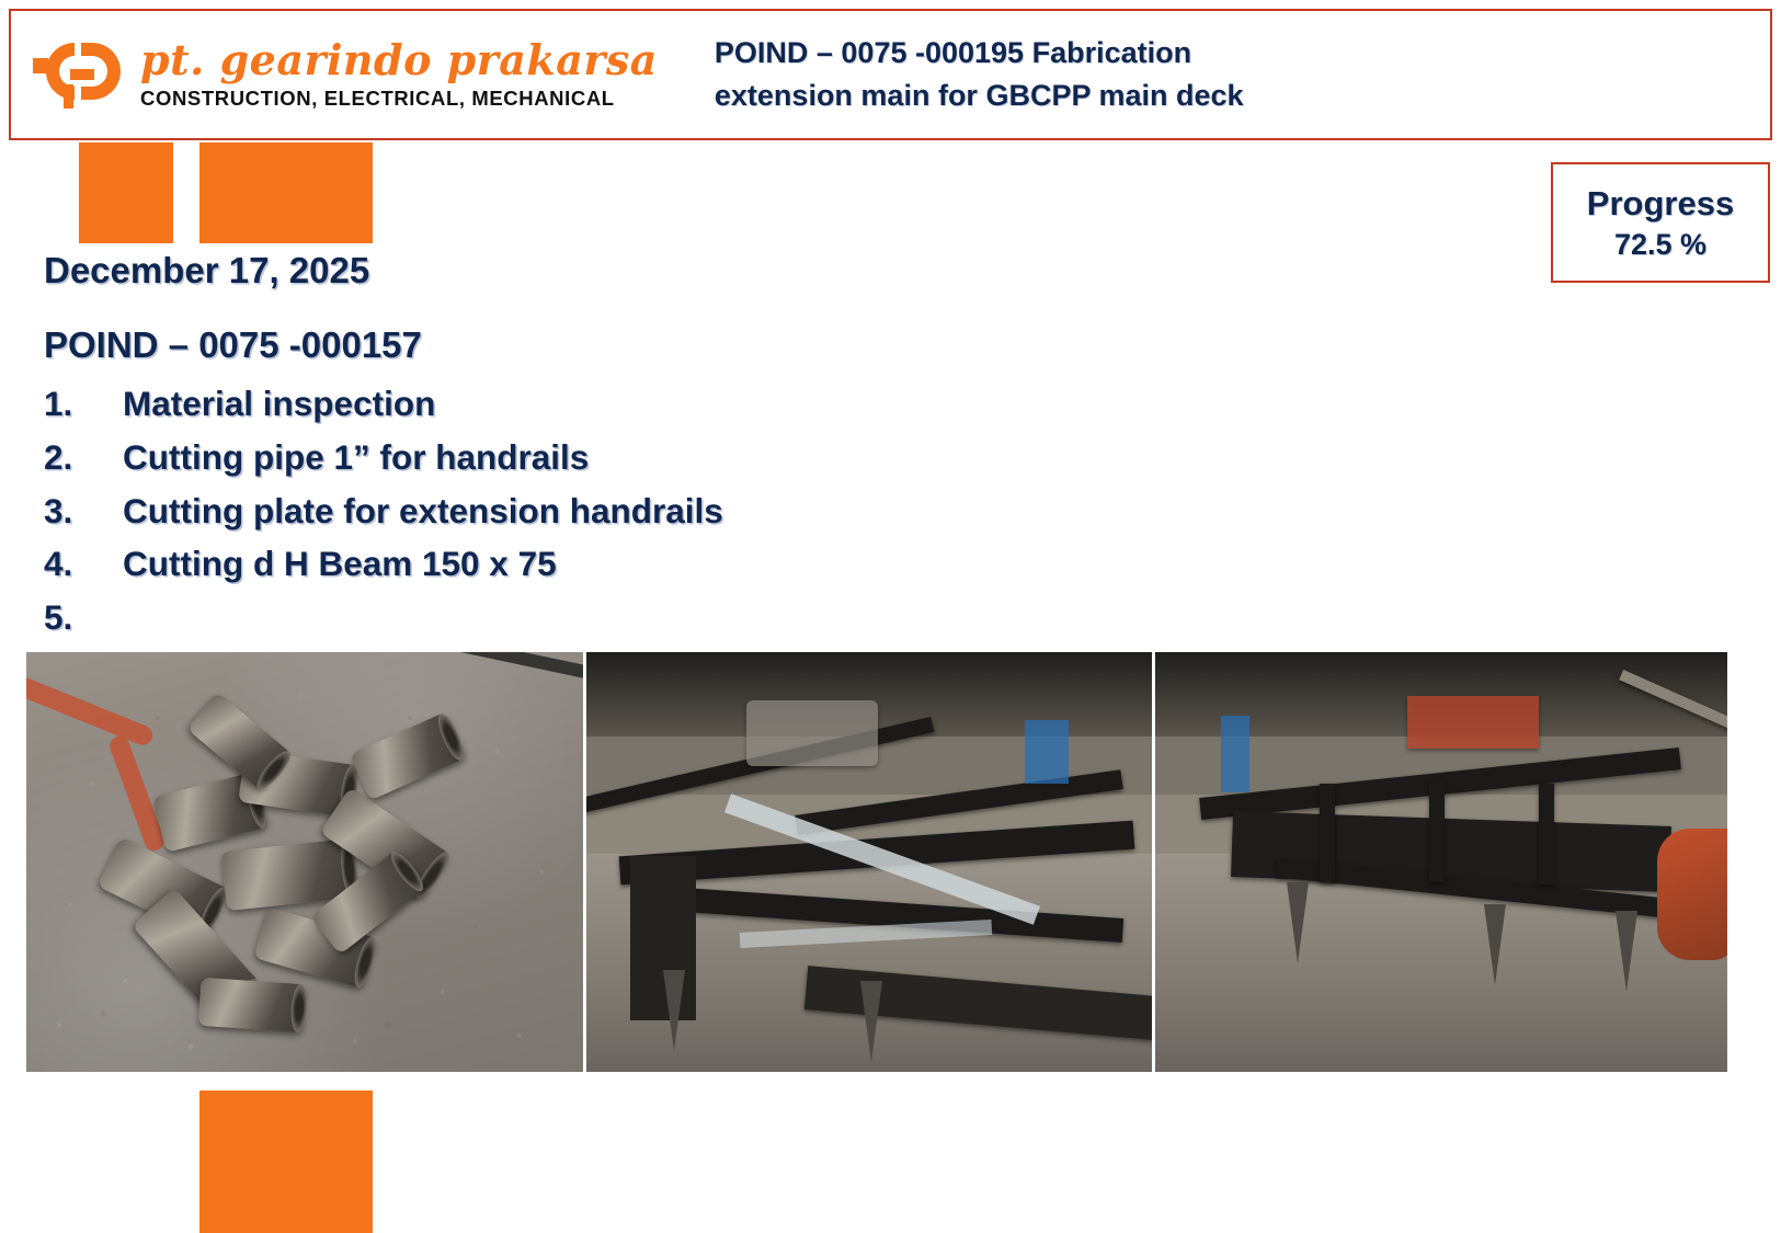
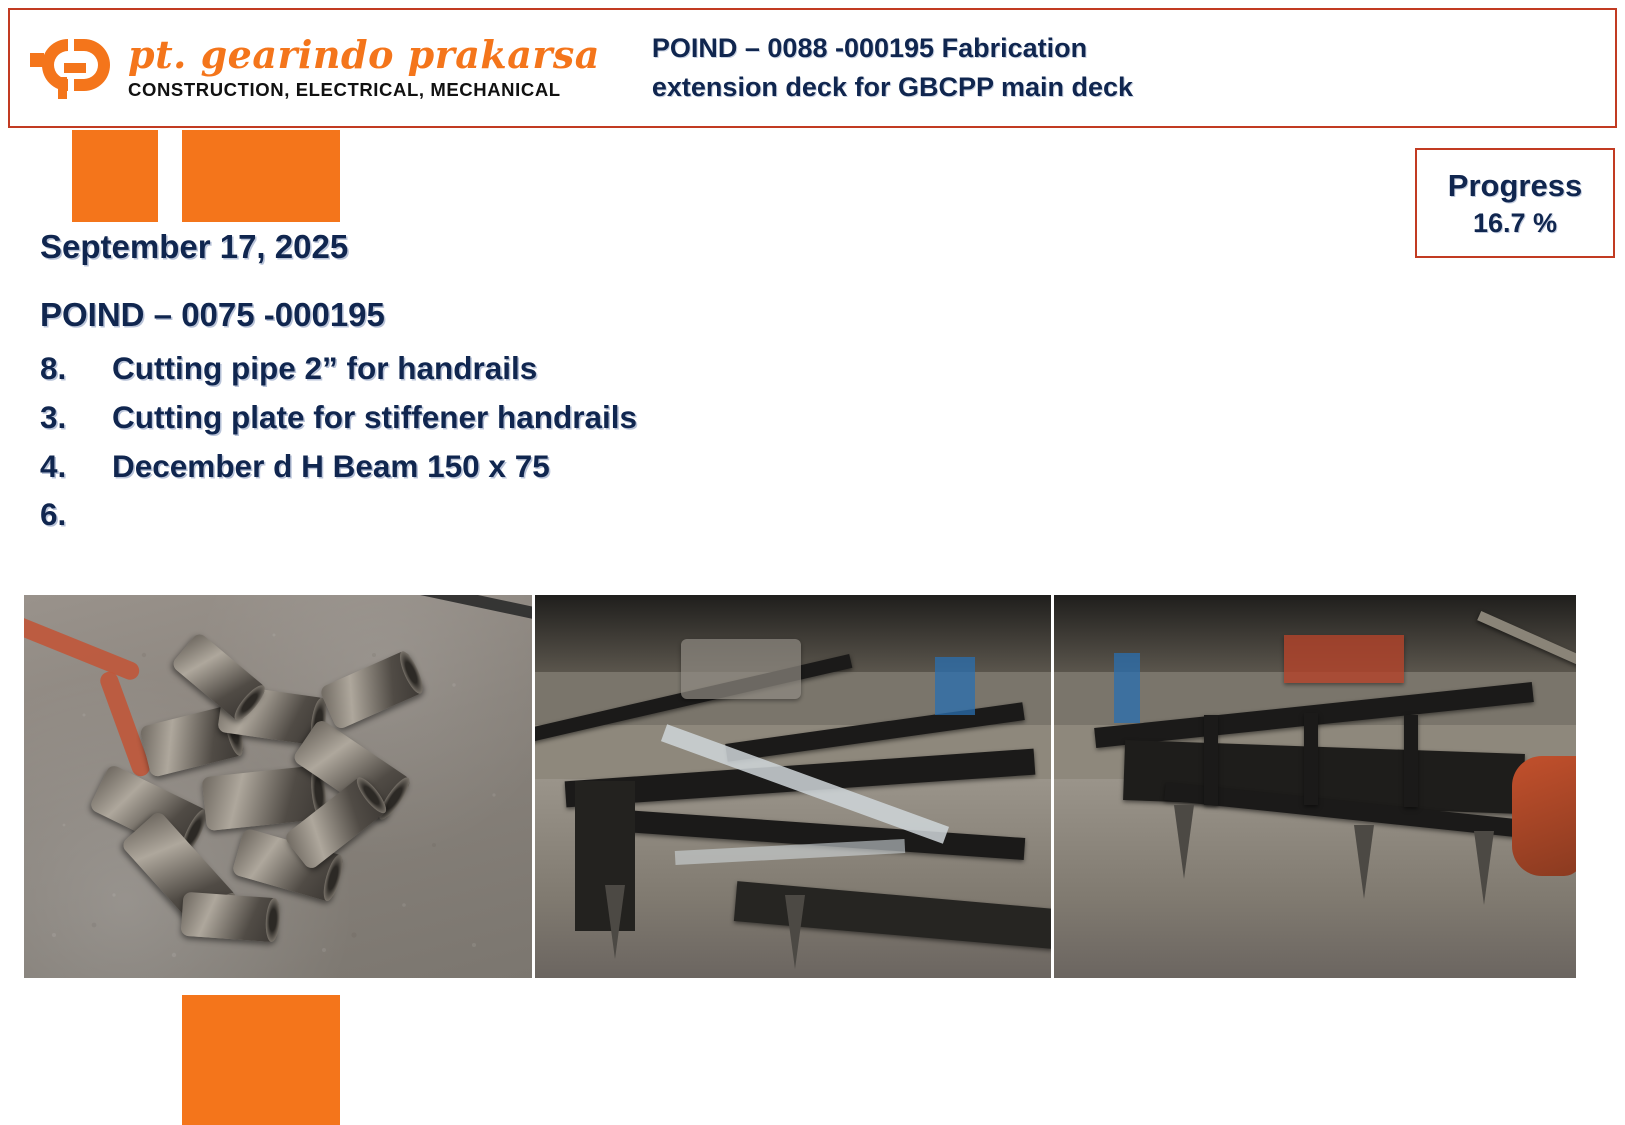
  pt. gearindo prakarsa
  CONSTRUCTION, ELECTRICAL, MECHANICAL
- POIND – 0075 -000195 Fabrication
+ POIND – 0088 -000195 Fabrication
- extension main for GBCPP main deck
+ extension deck for GBCPP main deck
  Progress
- 72.5 %
+ 16.7 %
- December 17, 2025
+ September 17, 2025
- POIND – 0075 -000157
+ POIND – 0075 -000195
- 1.
- Material inspection
- 2.
+ 8.
- Cutting pipe 1” for handrails
+ Cutting pipe 2” for handrails
  3.
- Cutting plate for extension handrails
+ Cutting plate for stiffener handrails
  4.
- Cutting d H Beam 150 x 75
+ December d H Beam 150 x 75
- 5.
+ 6.
